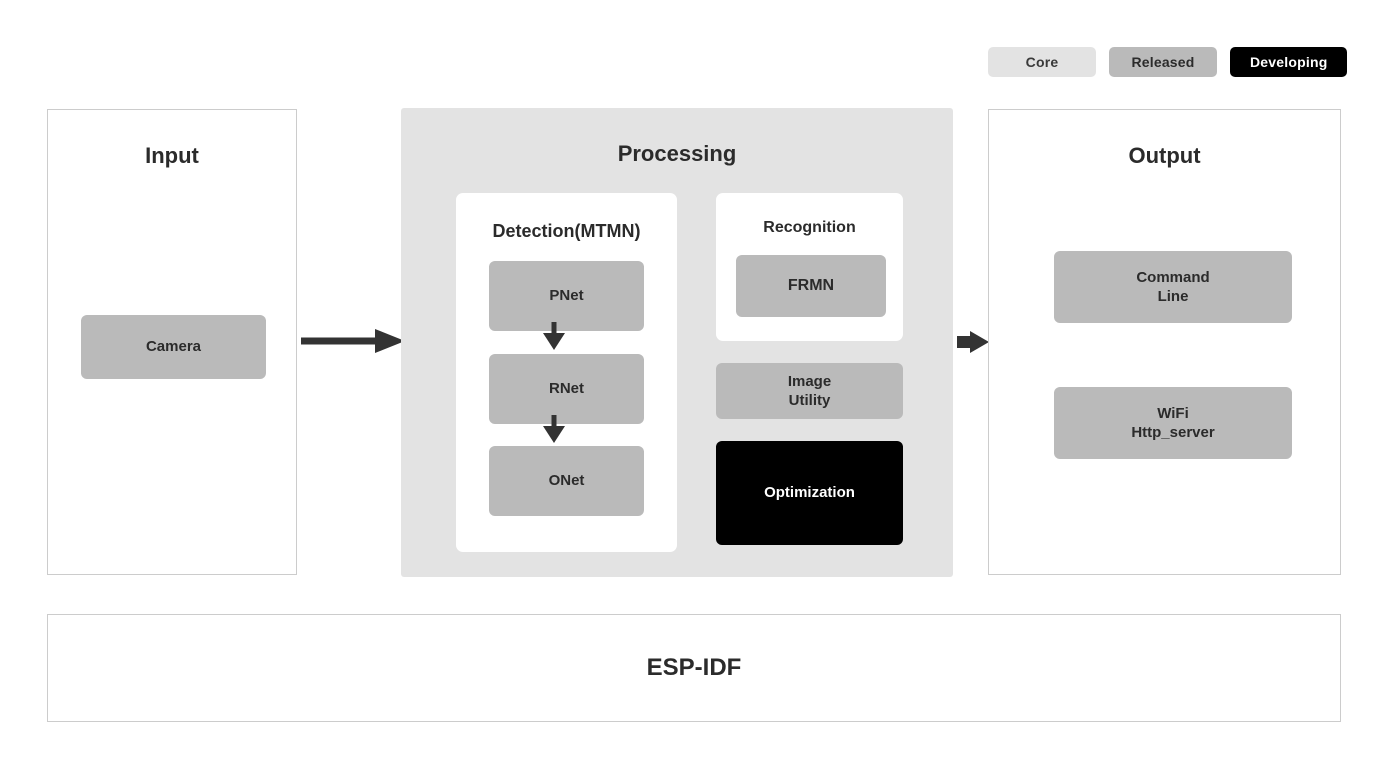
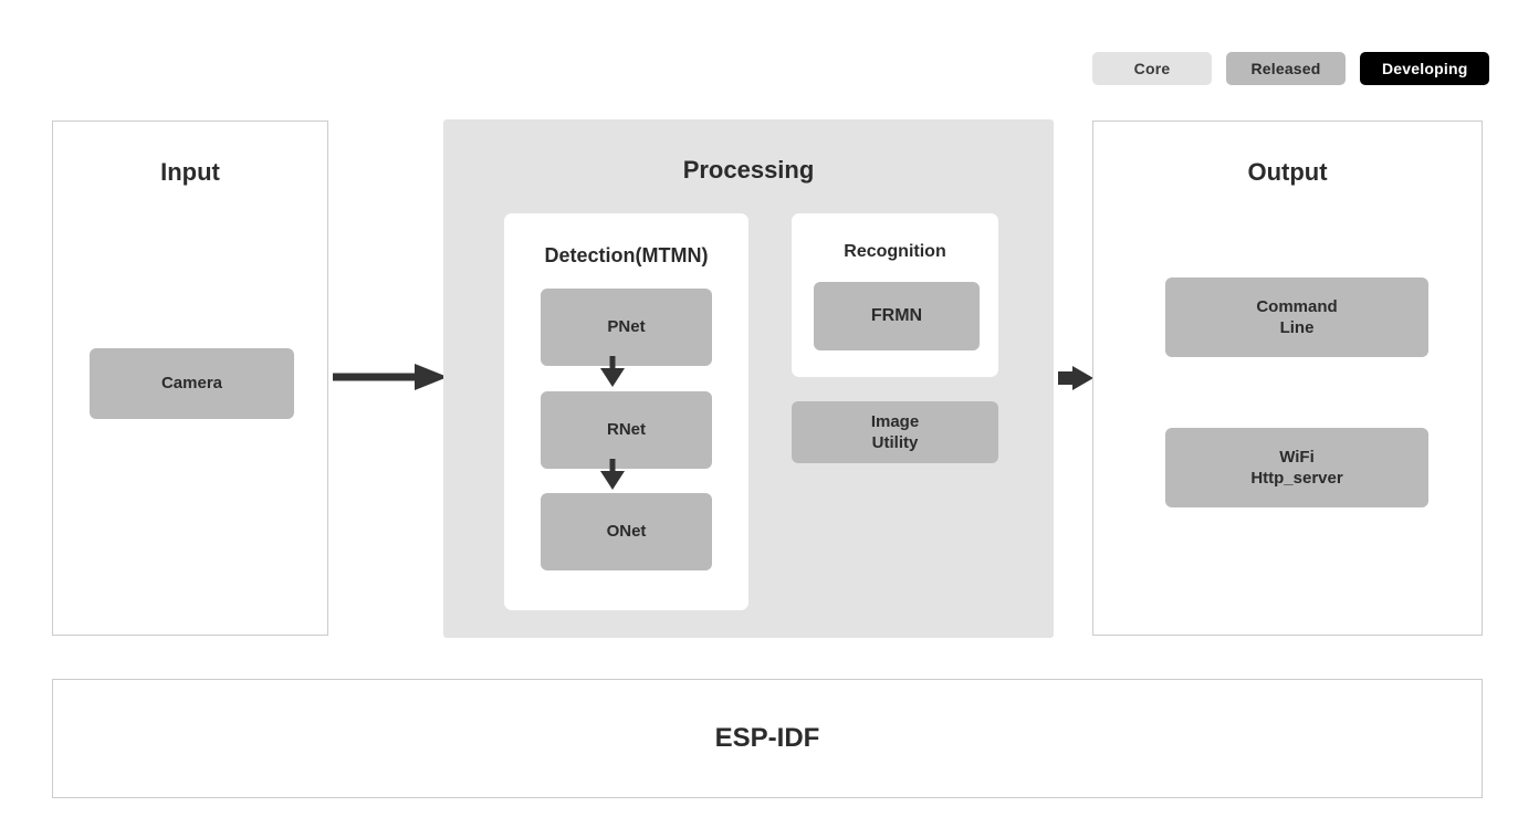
  Core
  Released
  Developing
  Input
  Camera
  Processing
  Detection(MTMN)
  PNet
  RNet
  ONet
  Recognition
  FRMN
  Image
  Utility
- Optimization
  Output
  Command
  Line
  WiFi
  Http_server
  ESP-IDF
